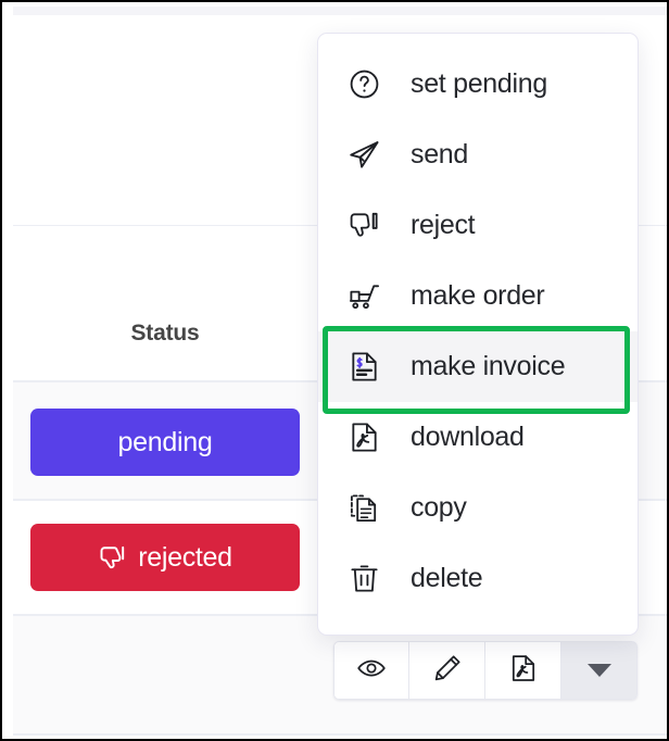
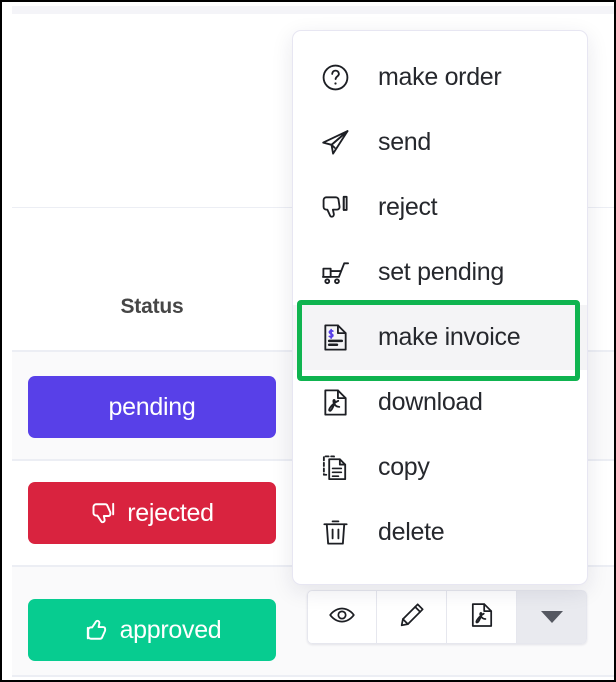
  Status
  pending
  rejected
+ approved
- set pending
+ make order
  send
  reject
- make order
+ set pending
  make invoice
  download
  copy
  delete
